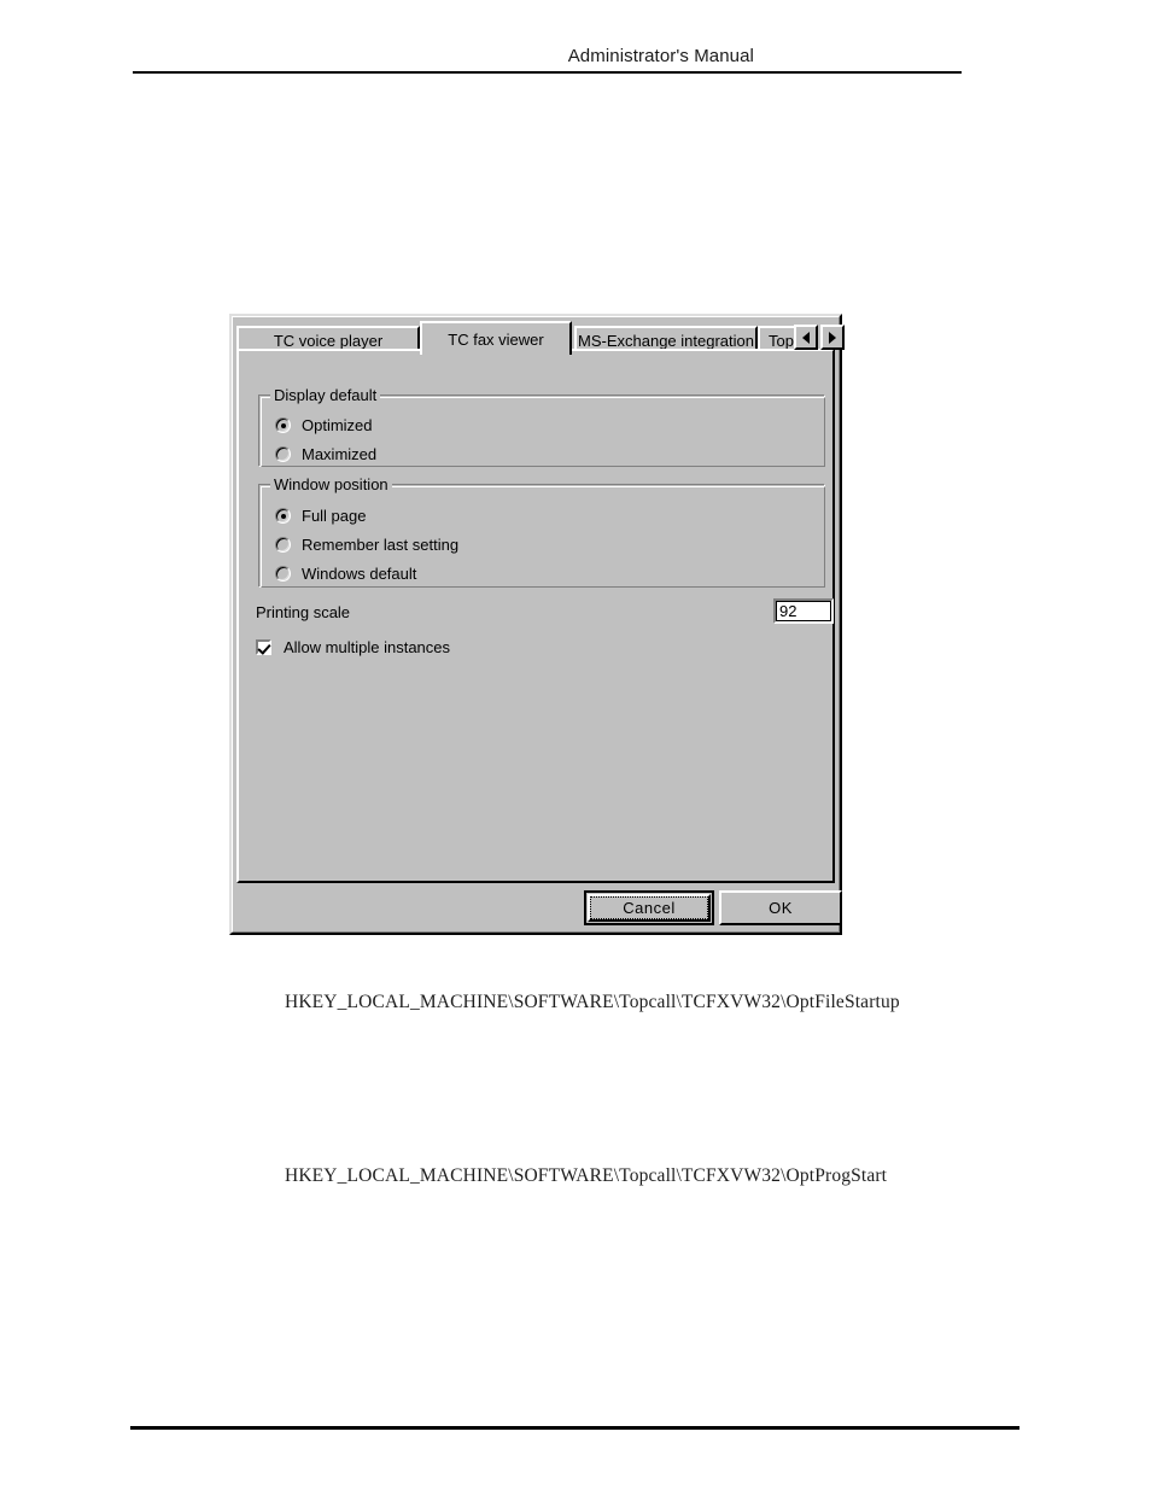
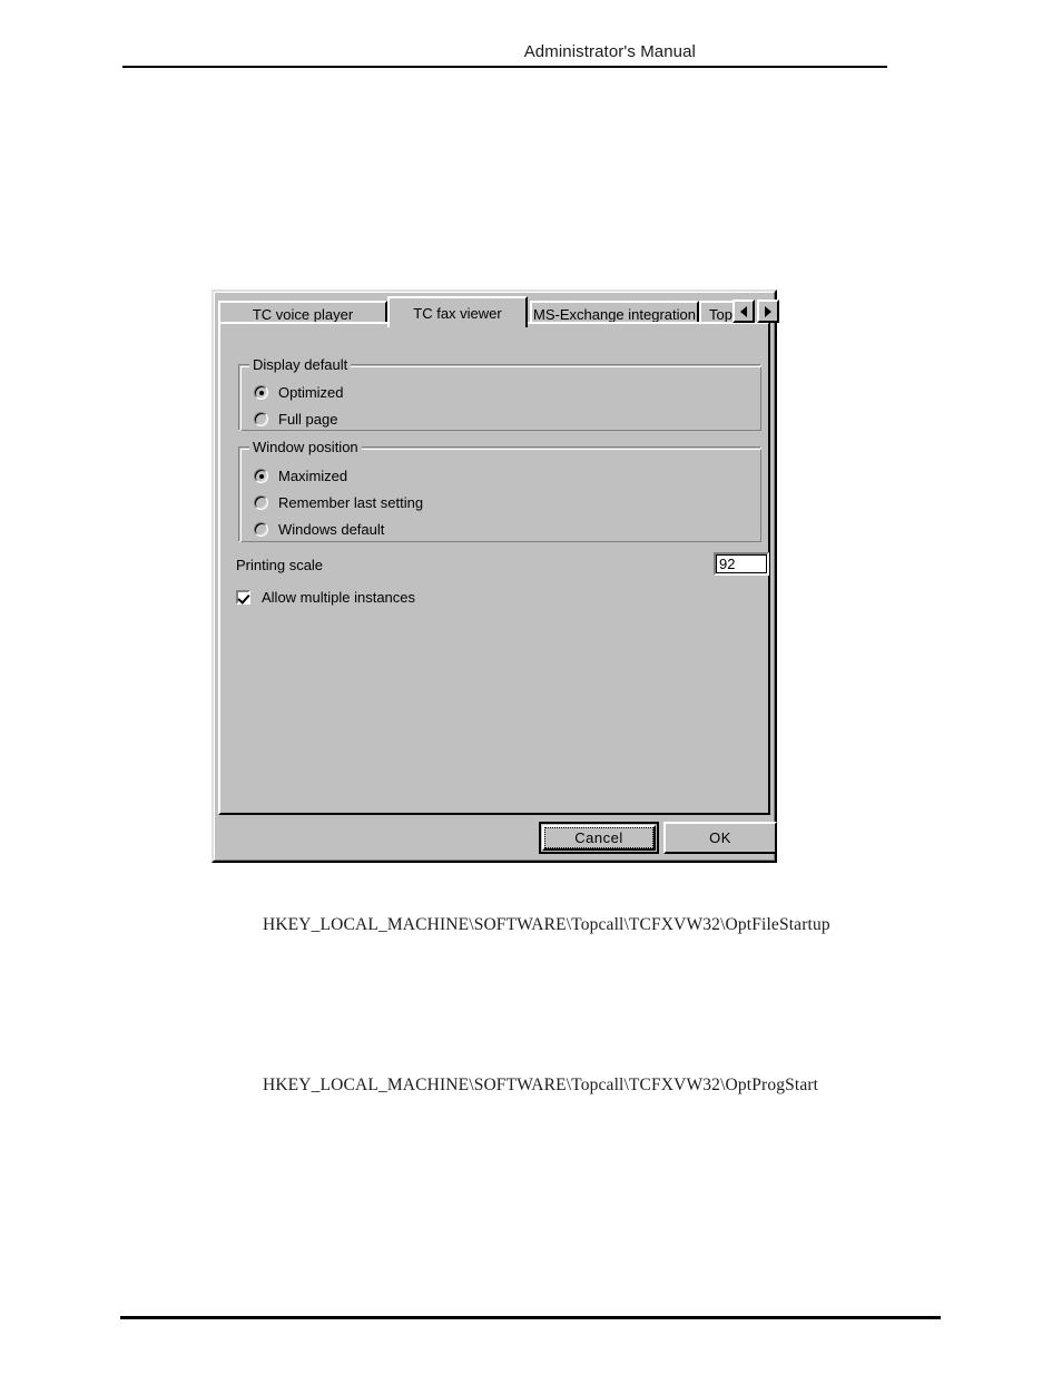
  Administrator's Manual
  TC voice player
  TC fax viewer
  MS-Exchange integration
  Top
  Display default
  Optimized
- Maximized
+ Full page
  Window position
- Full page
+ Maximized
  Remember last setting
  Windows default
  Printing scale
  92
  Allow multiple instances
  Cancel
  OK
  HKEY_LOCAL_MACHINE\SOFTWARE\Topcall\TCFXVW32\OptFileStartup
  HKEY_LOCAL_MACHINE\SOFTWARE\Topcall\TCFXVW32\OptProgStart
